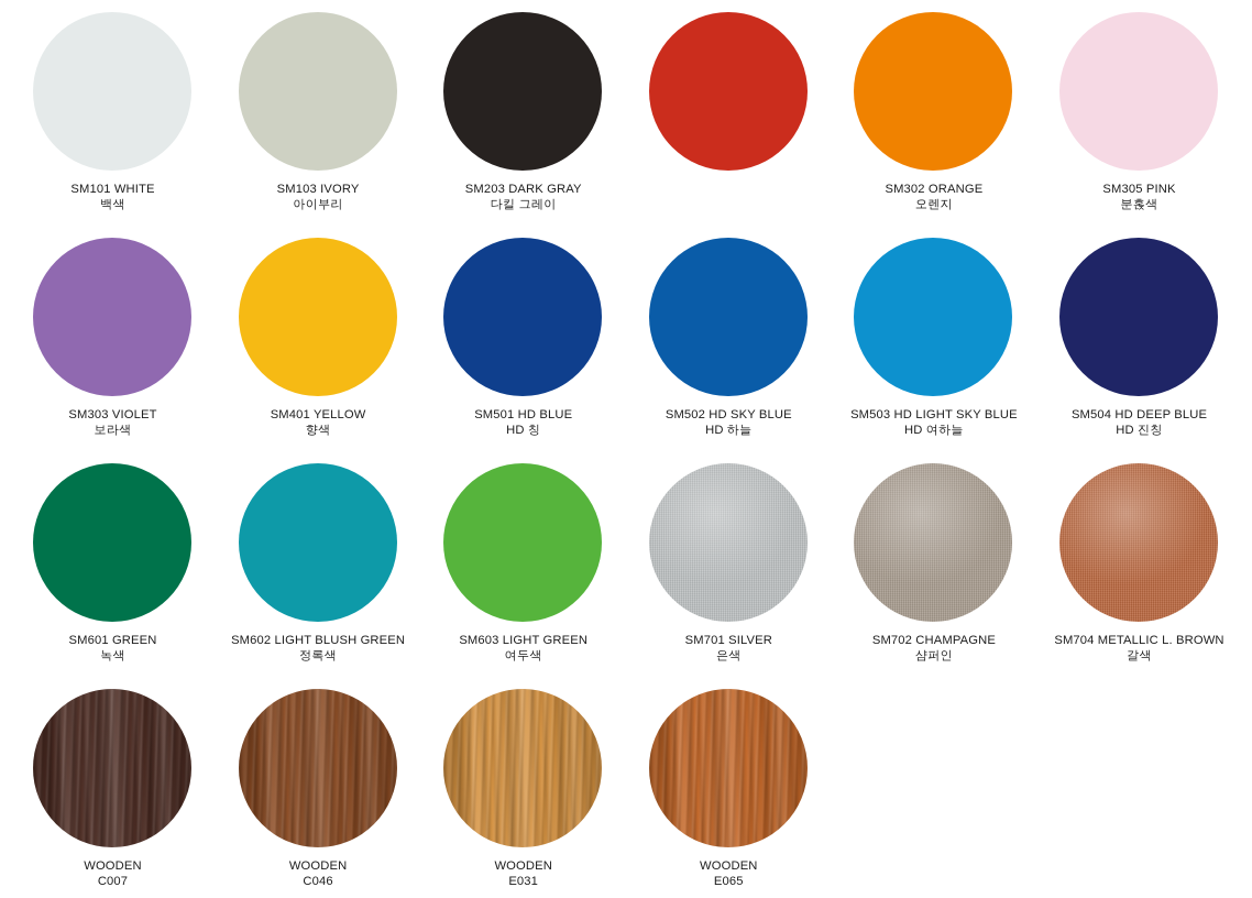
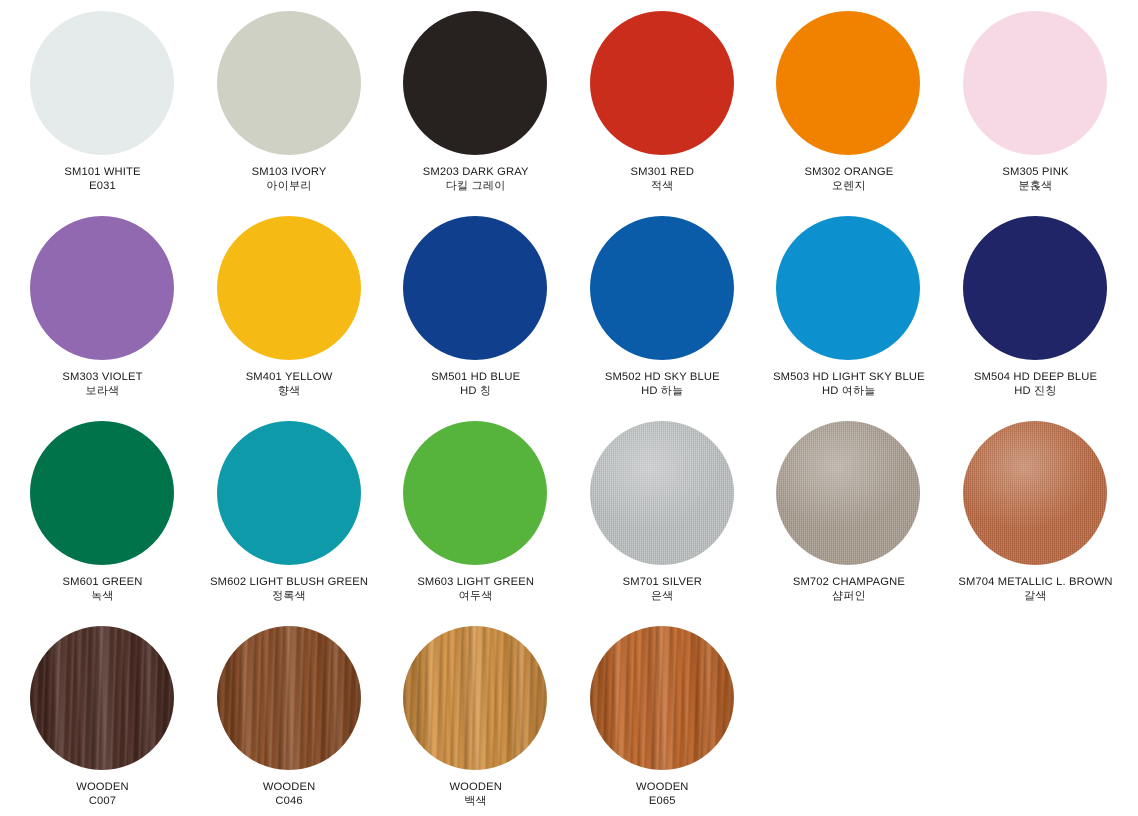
  SM101 WHITE
- 백색
+ E031
  SM103 IVORY
  아이부리
  SM203 DARK GRAY
  다킬 그레이
+ SM301 RED
+ 적색
  SM302 ORANGE
  오렌지
  SM305 PINK
  분혽색
  SM303 VIOLET
  보라색
  SM401 YELLOW
  향색
  SM501 HD BLUE
  HD 칭
  SM502 HD SKY BLUE
  HD 하늘
  SM503 HD LIGHT SKY BLUE
  HD 여하늘
  SM504 HD DEEP BLUE
  HD 진칭
  SM601 GREEN
  녹색
  SM602 LIGHT BLUSH GREEN
  정록색
  SM603 LIGHT GREEN
  여두색
  SM701 SILVER
  은색
  SM702 CHAMPAGNE
  샴퍼인
  SM704 METALLIC L. BROWN
  갈색
  WOODEN
  C007
  WOODEN
  C046
  WOODEN
- E031
+ 백색
  WOODEN
  E065
